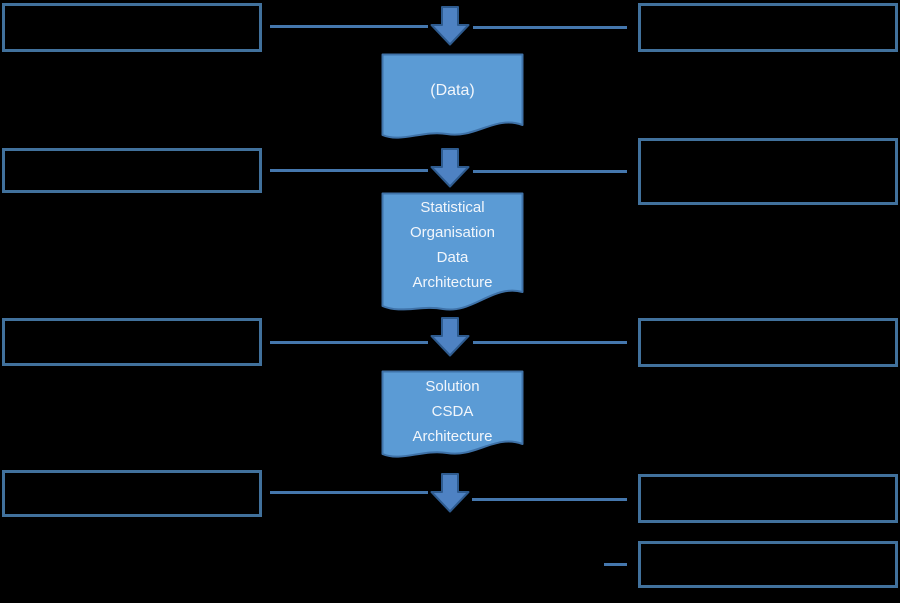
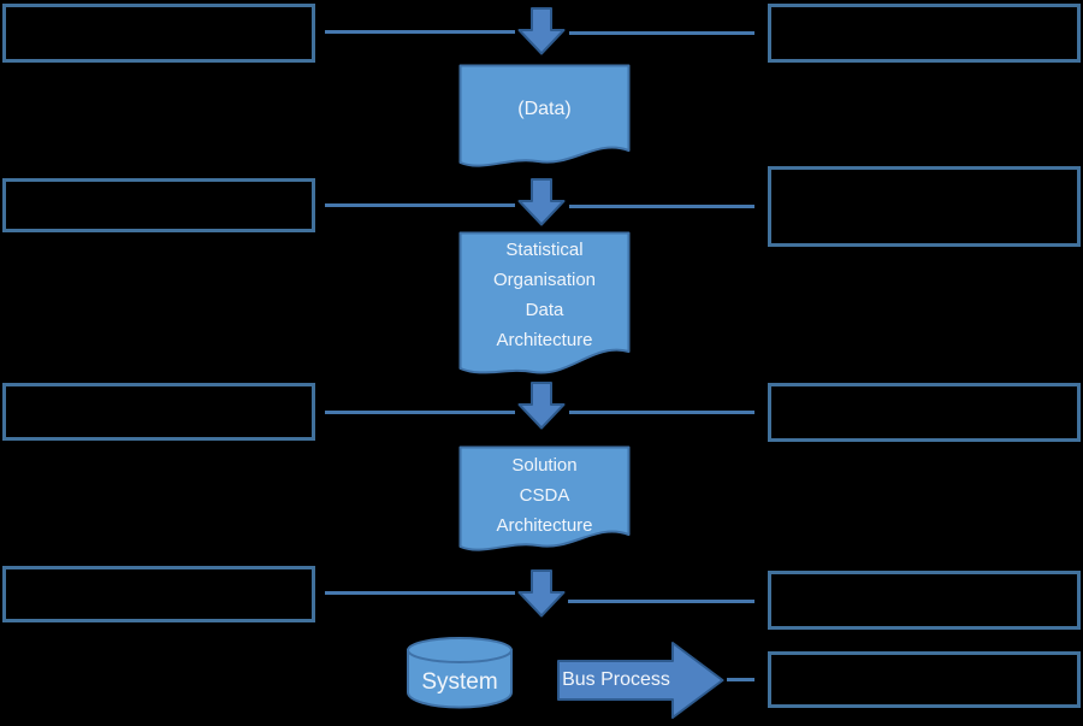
  (Data)
  Statistical
  Organisation
  Data
  Architecture
  Solution
  CSDA
  Architecture
+ System
+ Bus Process
